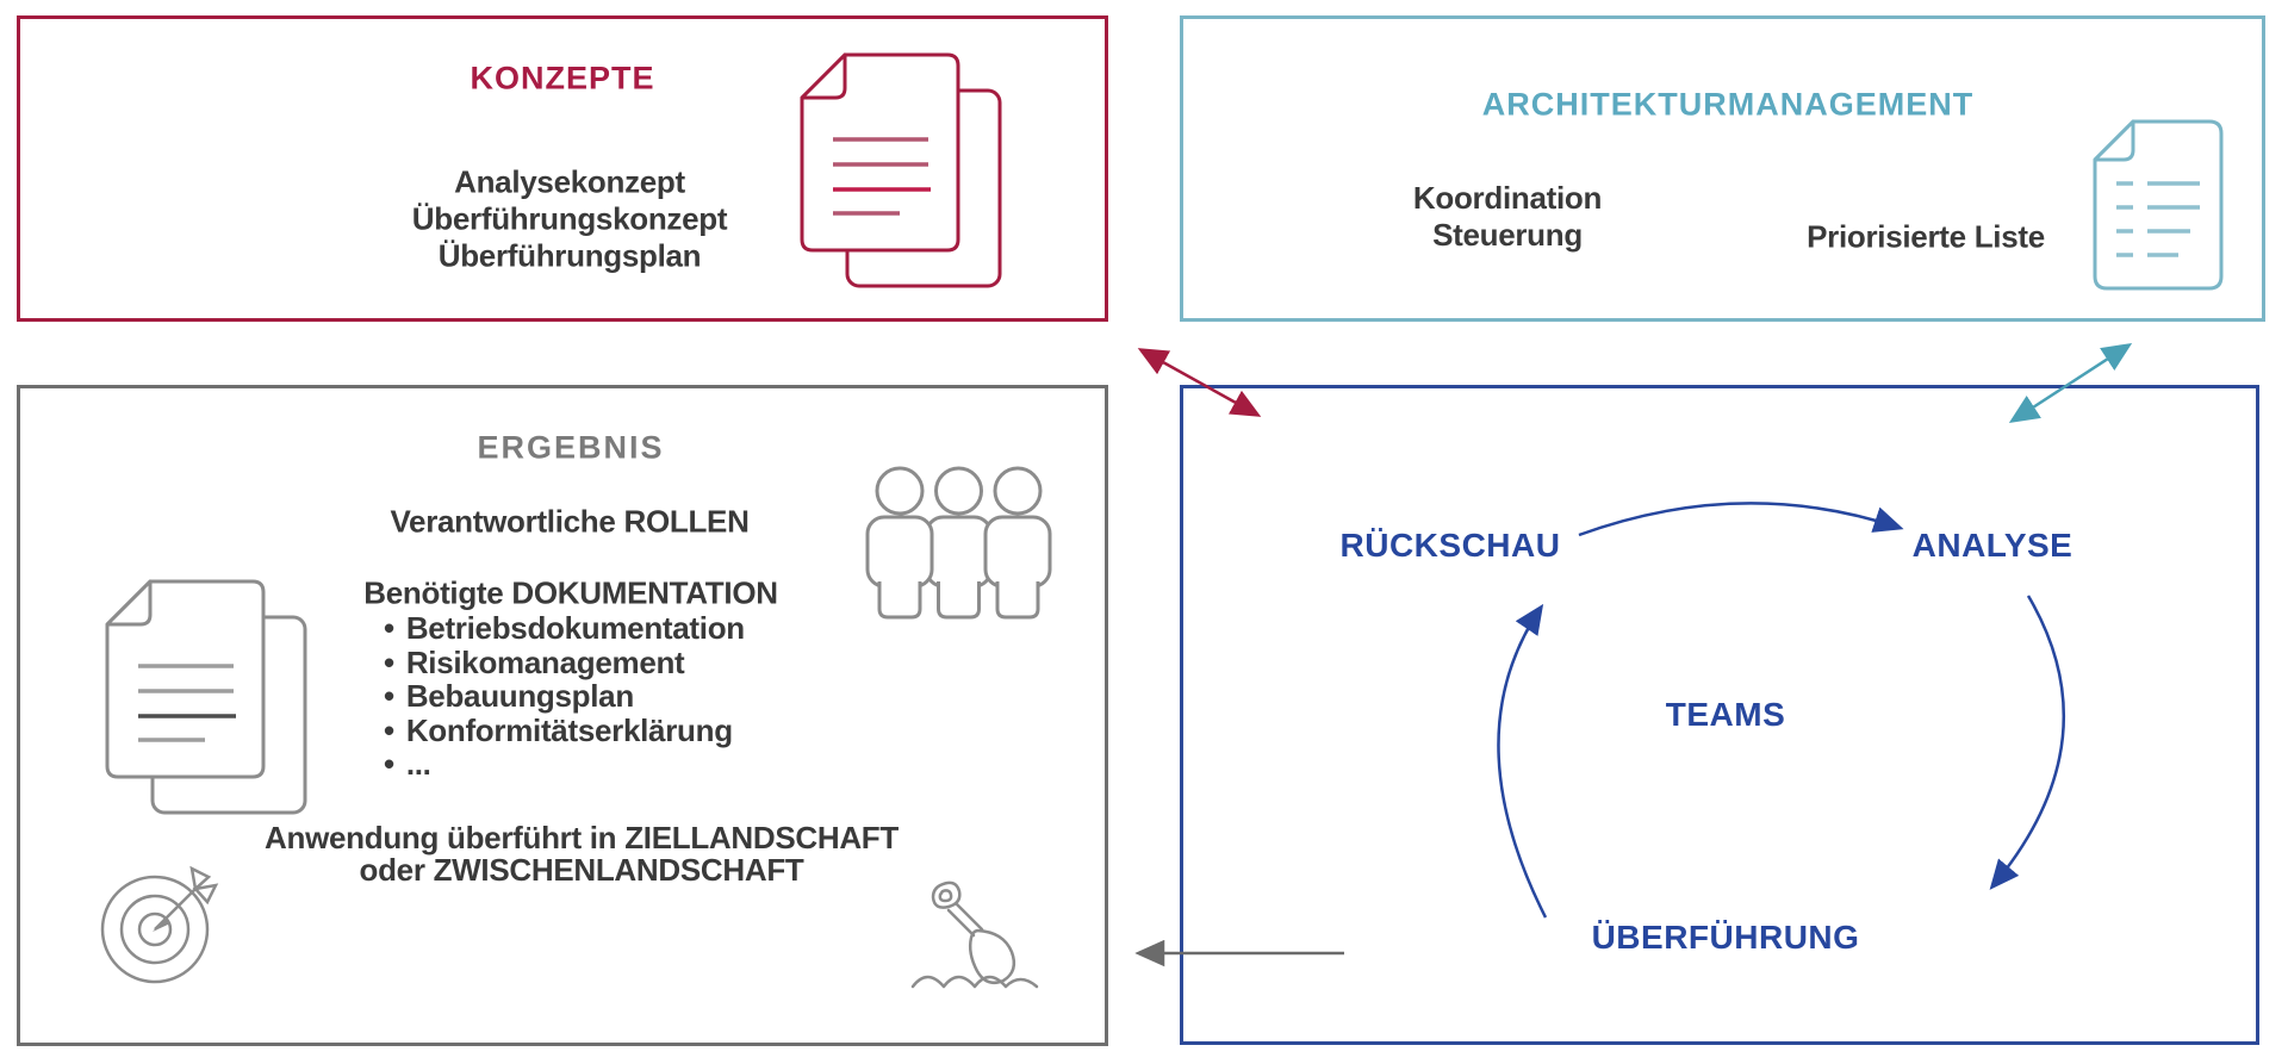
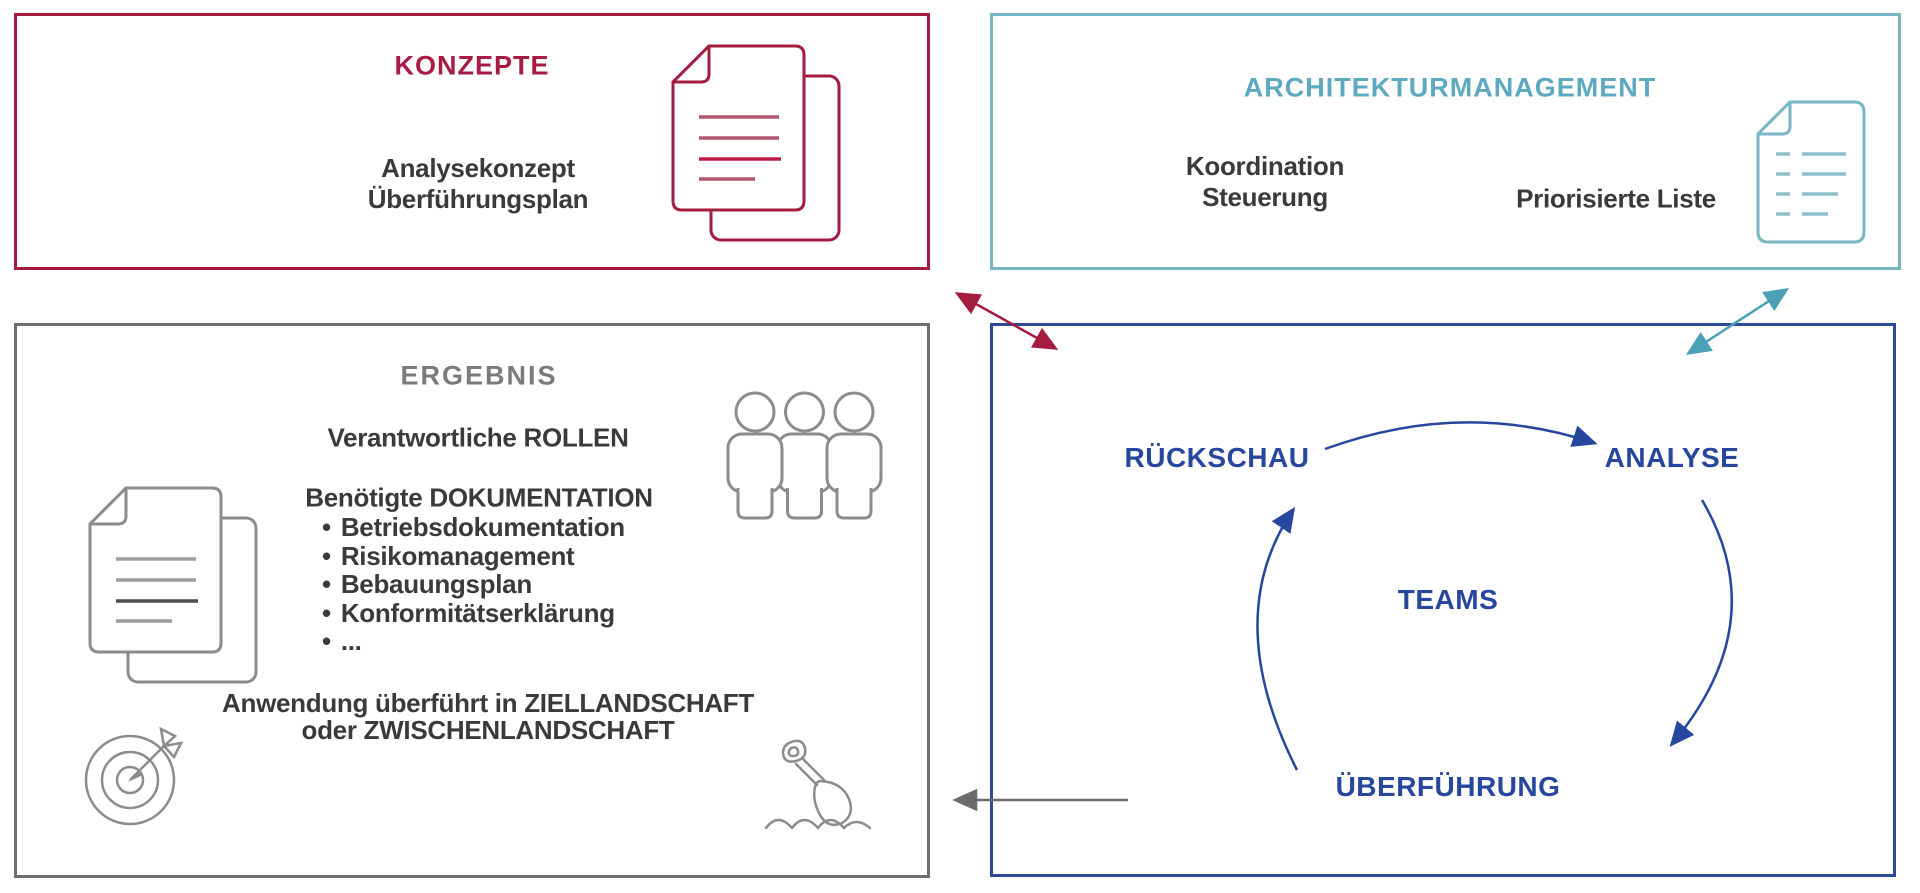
  KONZEPTE
  Analysekonzept
- Überführungskonzept
  Überführungsplan
  ARCHITEKTURMANAGEMENT
  Koordination
  Steuerung
  Priorisierte Liste
  ERGEBNIS
  Verantwortliche ROLLEN
  Benötigte DOKUMENTATION
  • Betriebsdokumentation
  • Risikomanagement
  • Bebauungsplan
  • Konformitätserklärung
  • ...
  Anwendung überführt in ZIELLANDSCHAFT
  oder ZWISCHENLANDSCHAFT
  RÜCKSCHAU
  ANALYSE
  TEAMS
  ÜBERFÜHRUNG
